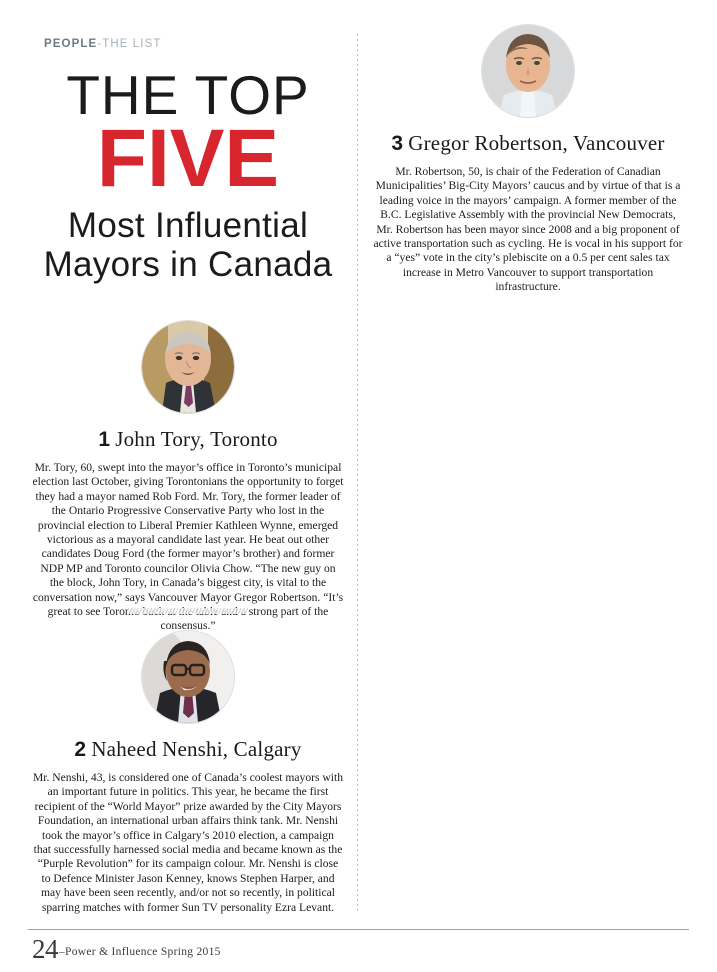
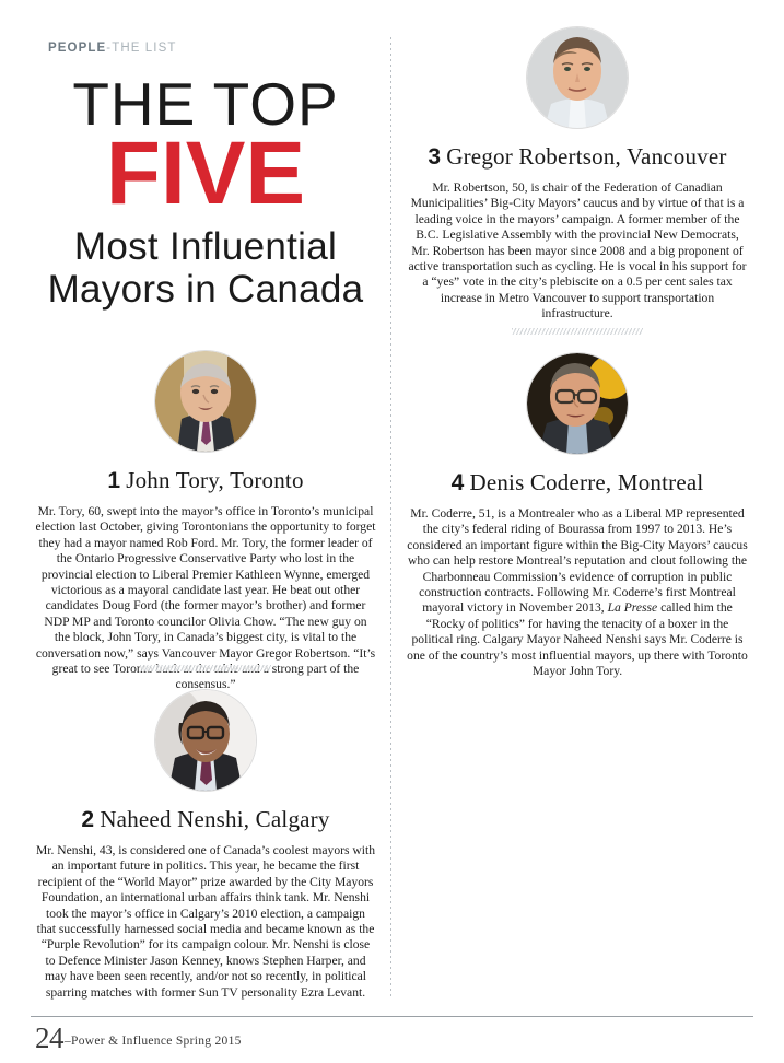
  PEOPLE-THE LIST
  THE TOP
  FIVE
  Most Influential
  Mayors in Canada
  1 John Tory, Toronto
  Mr. Tory, 60, swept into the mayor’s office in Toronto’s municipal election last October, giving Torontonians the opportunity to forget they had a mayor named Rob Ford. Mr. Tory, the former leader of the Ontario Progressive Conservative Party who lost in the provincial election to Liberal Premier Kathleen Wynne, emerged victorious as a mayoral candidate last year. He beat out other candidates Doug Ford (the former mayor’s brother) and former NDP MP and Toronto councilor Olivia Chow. “The new guy on the block, John Tory, in Canada’s biggest city, is vital to the conversation now,” says Vancouver Mayor Gregor Robertson. “It’s great to see Toronto back at the table and a strong part of the consensus.”
  2 Naheed Nenshi, Calgary
  Mr. Nenshi, 43, is considered one of Canada’s coolest mayors with an important future in politics. This year, he became the first recipient of the “World Mayor” prize awarded by the City Mayors Foundation, an international urban affairs think tank. Mr. Nenshi took the mayor’s office in Calgary’s 2010 election, a campaign that successfully harnessed social media and became known as the “Purple Revolution” for its campaign colour. Mr. Nenshi is close to Defence Minister Jason Kenney, knows Stephen Harper, and may have been seen recently, and/or not so recently, in political sparring matches with former Sun TV personality Ezra Levant.
  3 Gregor Robertson, Vancouver
  Mr. Robertson, 50, is chair of the Federation of Canadian Municipalities’ Big-City Mayors’ caucus and by virtue of that is a leading voice in the mayors’ campaign. A former member of the B.C. Legislative Assembly with the provincial New Democrats, Mr. Robertson has been mayor since 2008 and a big proponent of active transportation such as cycling. He is vocal in his support for a “yes” vote in the city’s plebiscite on a 0.5 per cent sales tax increase in Metro Vancouver to support transportation infrastructure.
+ 4 Denis Coderre, Montreal
+ Mr. Coderre, 51, is a Montrealer who as a Liberal MP represented the city’s federal riding of Bourassa from 1997 to 2013. He’s considered an important figure within the Big-City Mayors’ caucus who can help restore Montreal’s reputation and clout following the Charbonneau Commission’s evidence of corruption in public construction contracts. Following Mr. Coderre’s first Montreal mayoral victory in November 2013, La Presse called him the “Rocky of politics” for having the tenacity of a boxer in the political ring. Calgary Mayor Naheed Nenshi says Mr. Coderre is one of the country’s most influential mayors, up there with Toronto Mayor John Tory.
  24–Power & Influence Spring 2015
